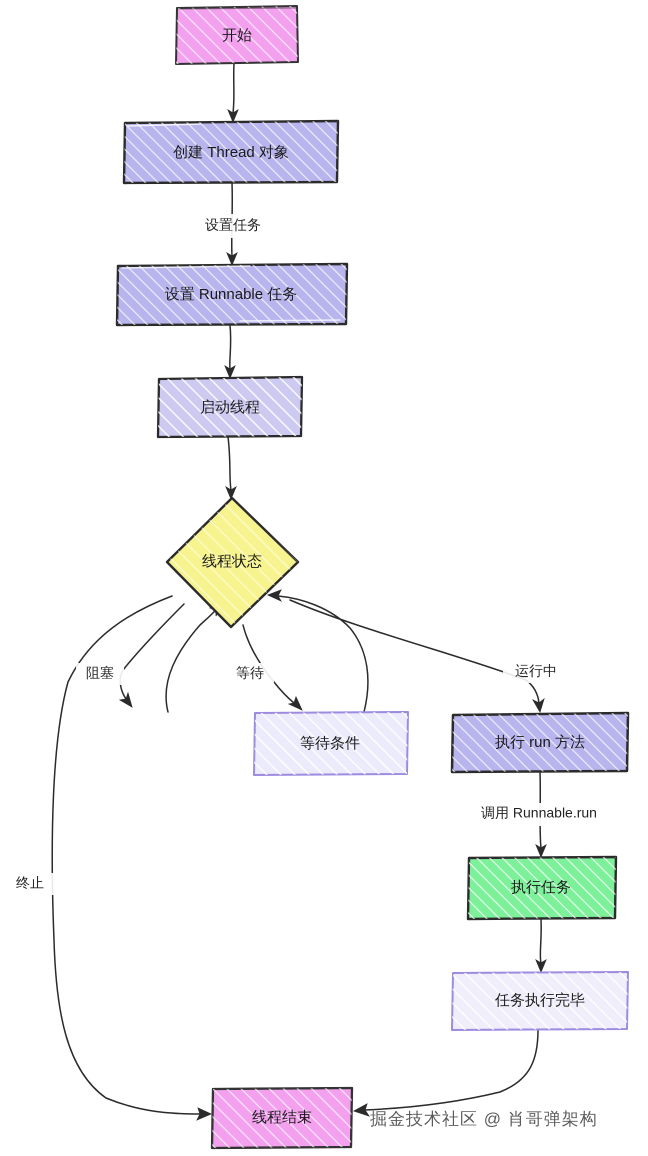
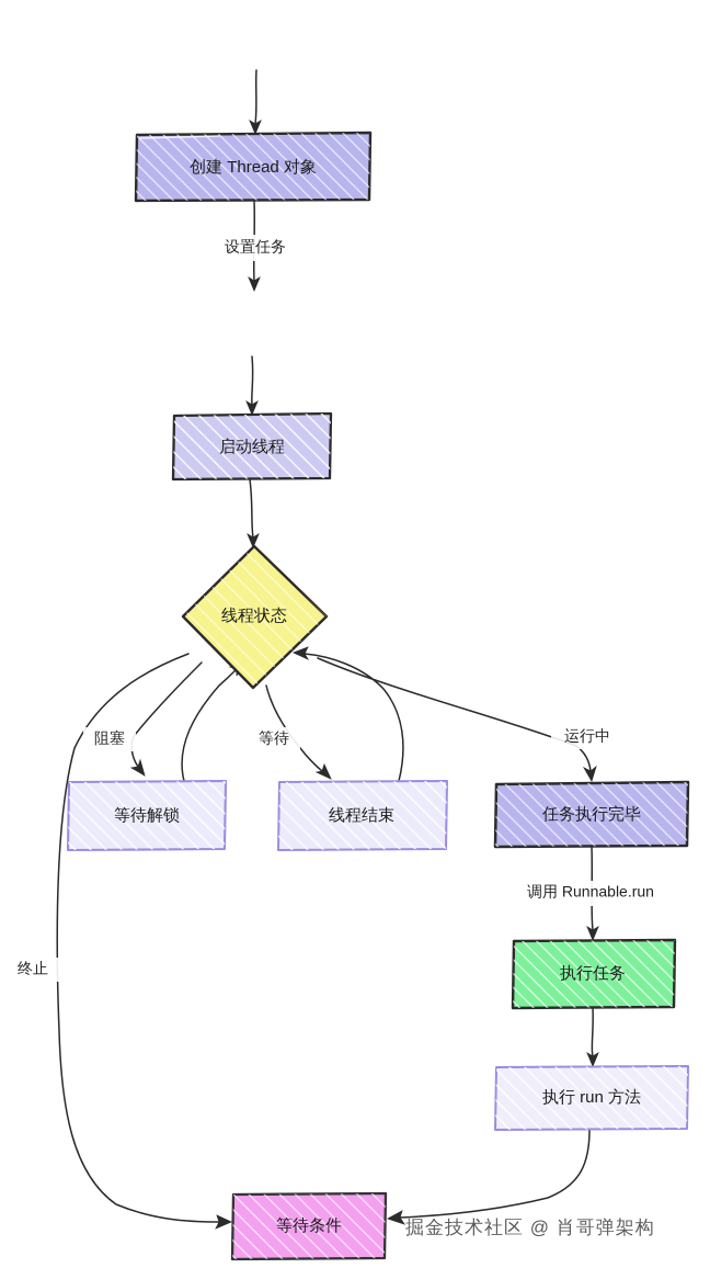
- 开始
  创建 Thread 对象
- 设置 Runnable 任务
  启动线程
  线程状态
+ 等待解锁
- 等待条件
+ 线程结束
- 执行 run 方法
+ 任务执行完毕
  执行任务
- 任务执行完毕
+ 执行 run 方法
- 线程结束
+ 等待条件
  设置任务
  阻塞
  等待
  运行中
  调用 Runnable.run
  终止
  掘金技术社区 @ 肖哥弹架构
